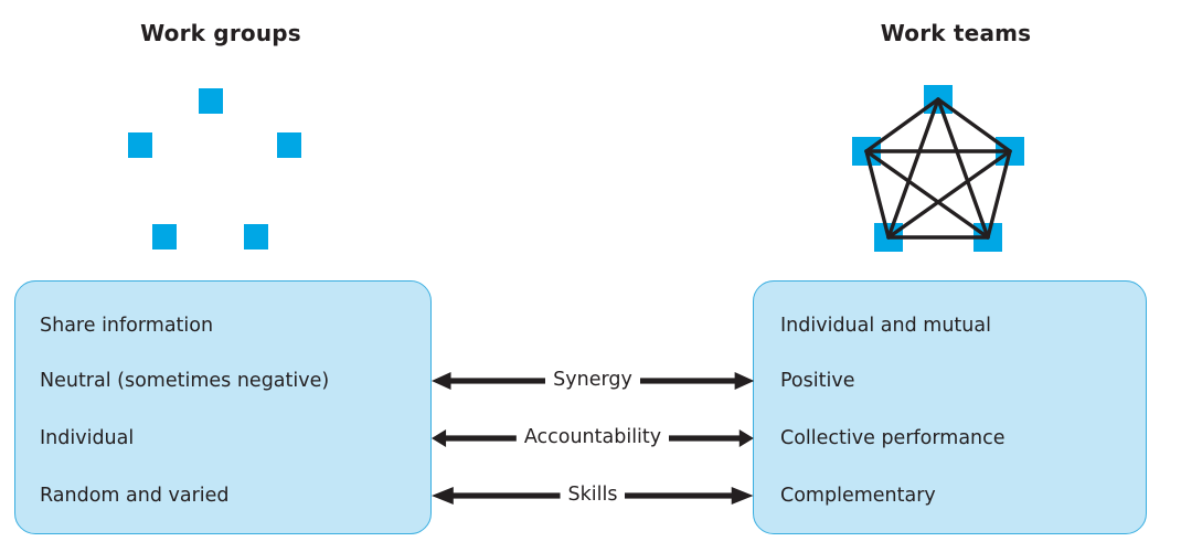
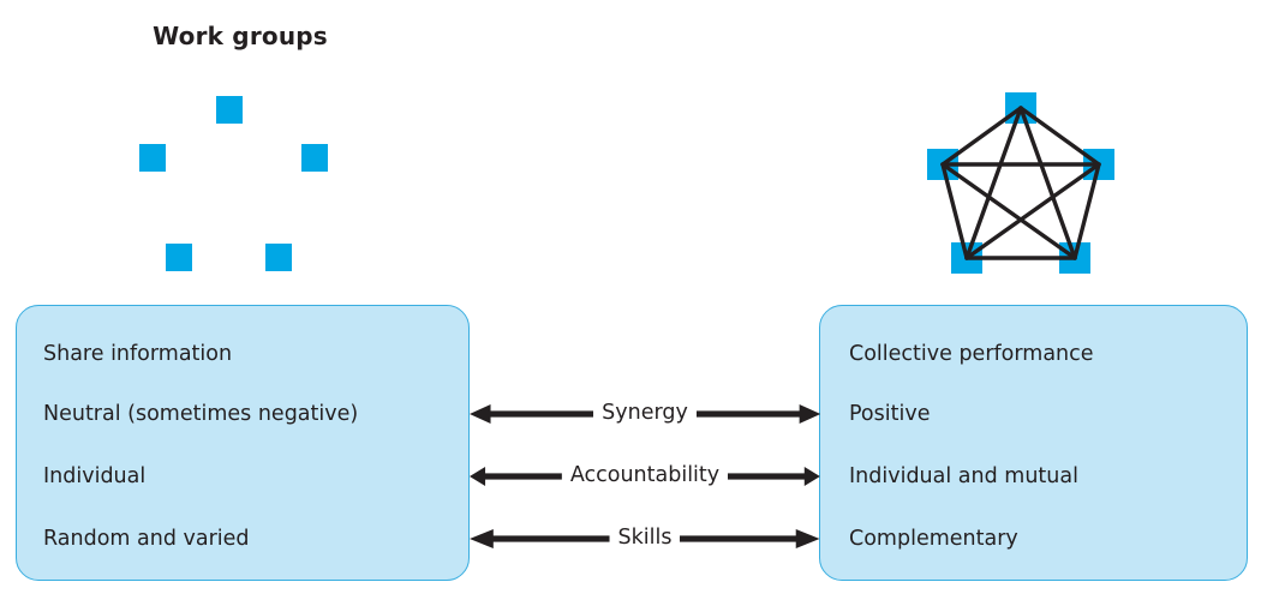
  Work groups
- Work teams
  Share information
  Neutral (sometimes negative)
  Individual
  Random and varied
- Individual and mutual
+ Collective performance
  Positive
- Collective performance
+ Individual and mutual
  Complementary
  Synergy
  Accountability
  Skills
